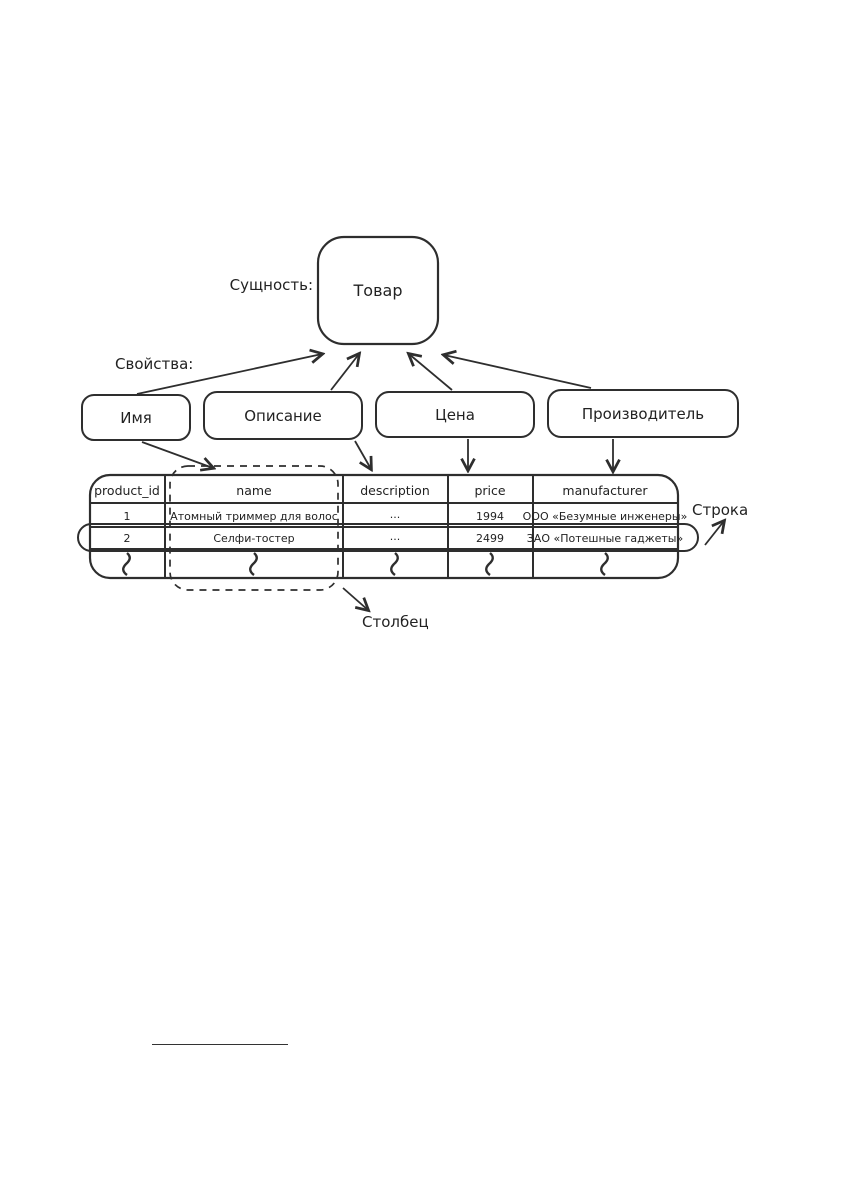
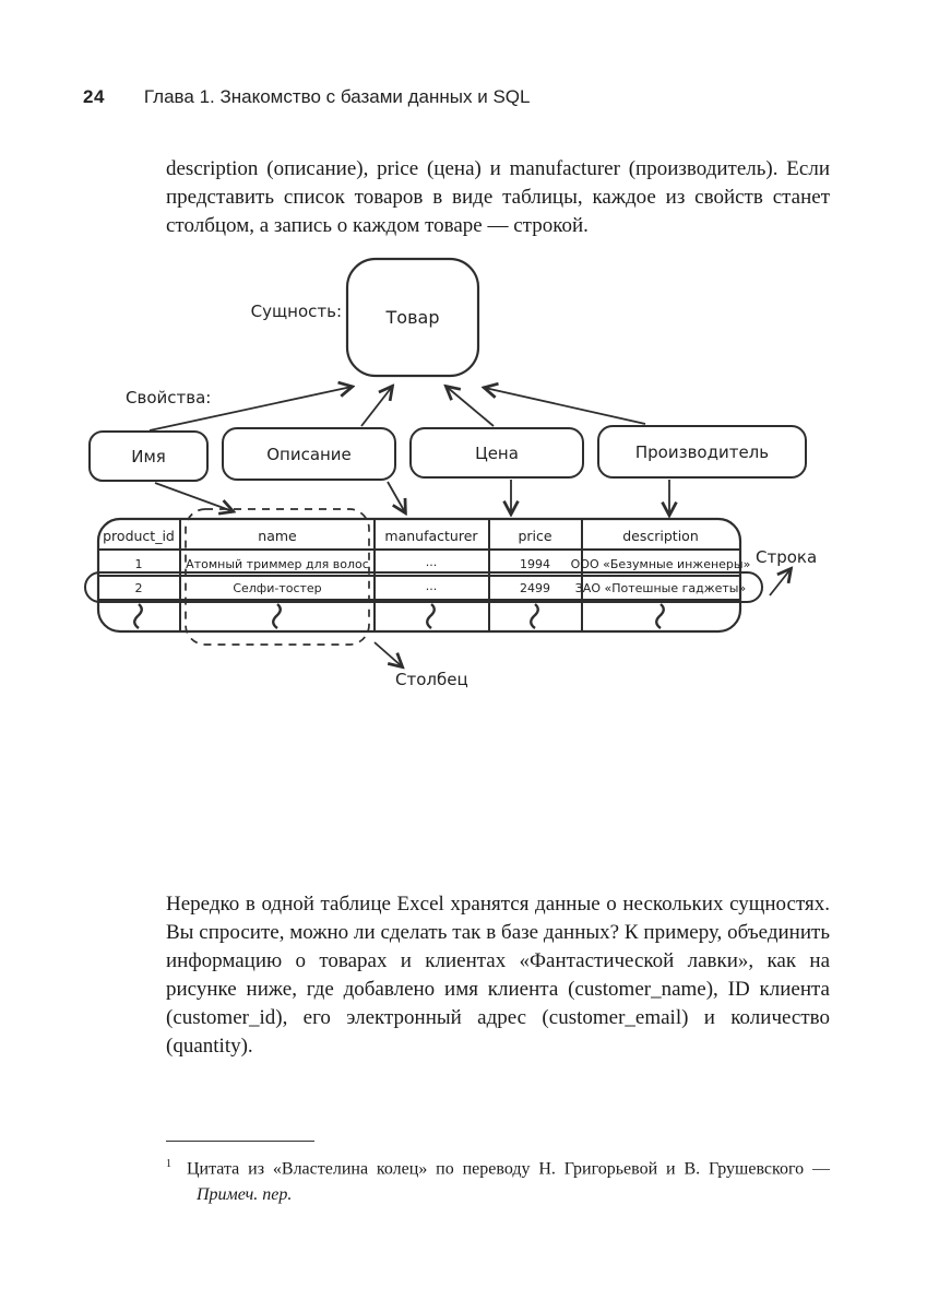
+ 24 Глава 1. Знакомство с базами данных и SQL
+ description (описание), price (цена) и manufacturer (производитель). Если представить список товаров в виде таблицы, каждое из свойств станет столбцом, а запись о каждом товаре — строкой.
  Сущность:
  Товар
  Свойства:
  Имя
  Описание
  Цена
  Производитель
  product_id
  name
- description
+ manufacturer
  price
- manufacturer
+ description
  1
  Атомный триммер для волос
  ...
  1994
  ООО «Безумные инженеры»
  2
  Селфи-тостер
  ...
  2499
  ЗАО «Потешные гаджеты»
  Строка
  Столбец
+ Нередко в одной таблице Excel хранятся данные о нескольких сущностях. Вы спросите, можно ли сделать так в базе данных? К примеру, объединить информацию о товарах и клиентах «Фантастической лавки», как на рисунке ниже, где добавлено имя клиента (customer_name), ID клиента (customer_id), его электронный адрес (customer_email) и количество (quantity).
+ 1 Цитата из «Властелина колец» по переводу Н. Григорьевой и В. Грушевского — Примеч. пер.
